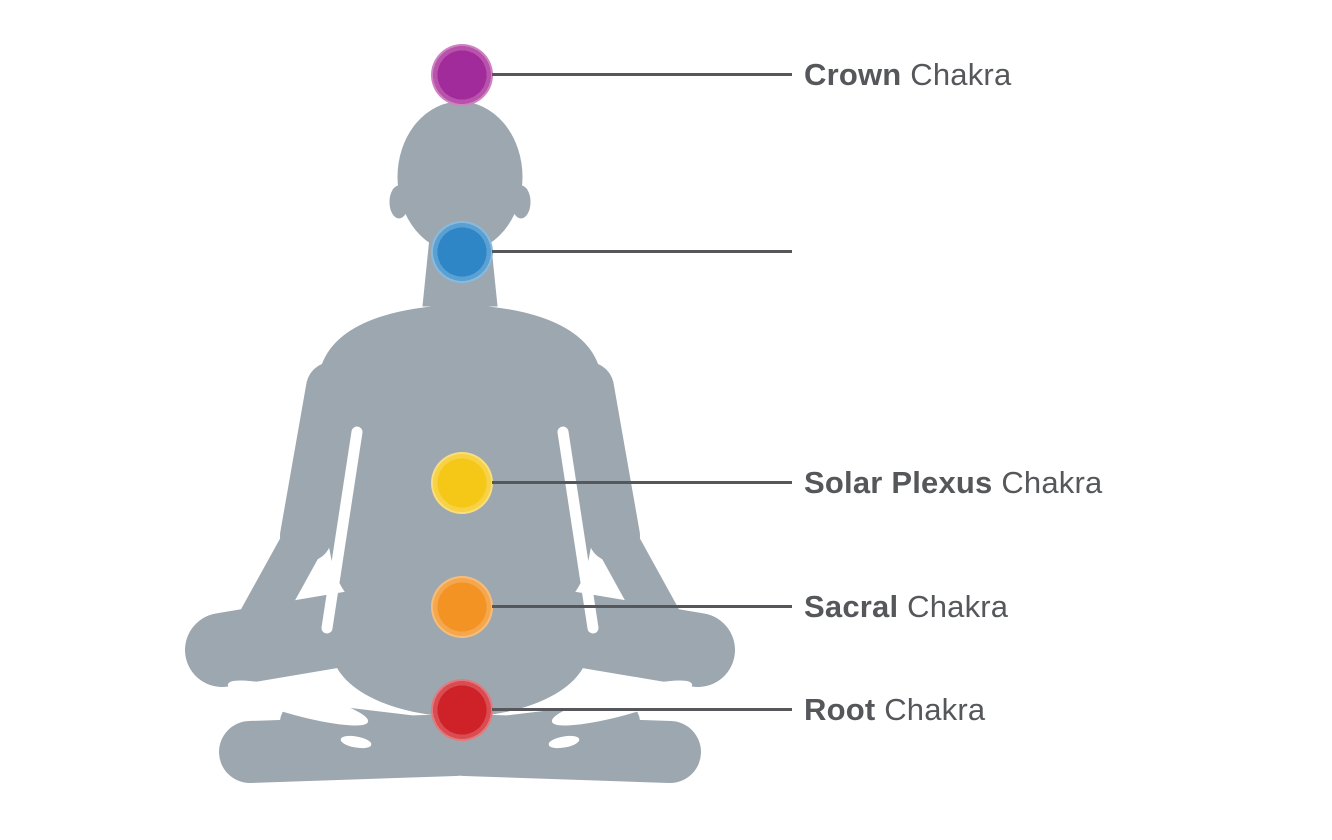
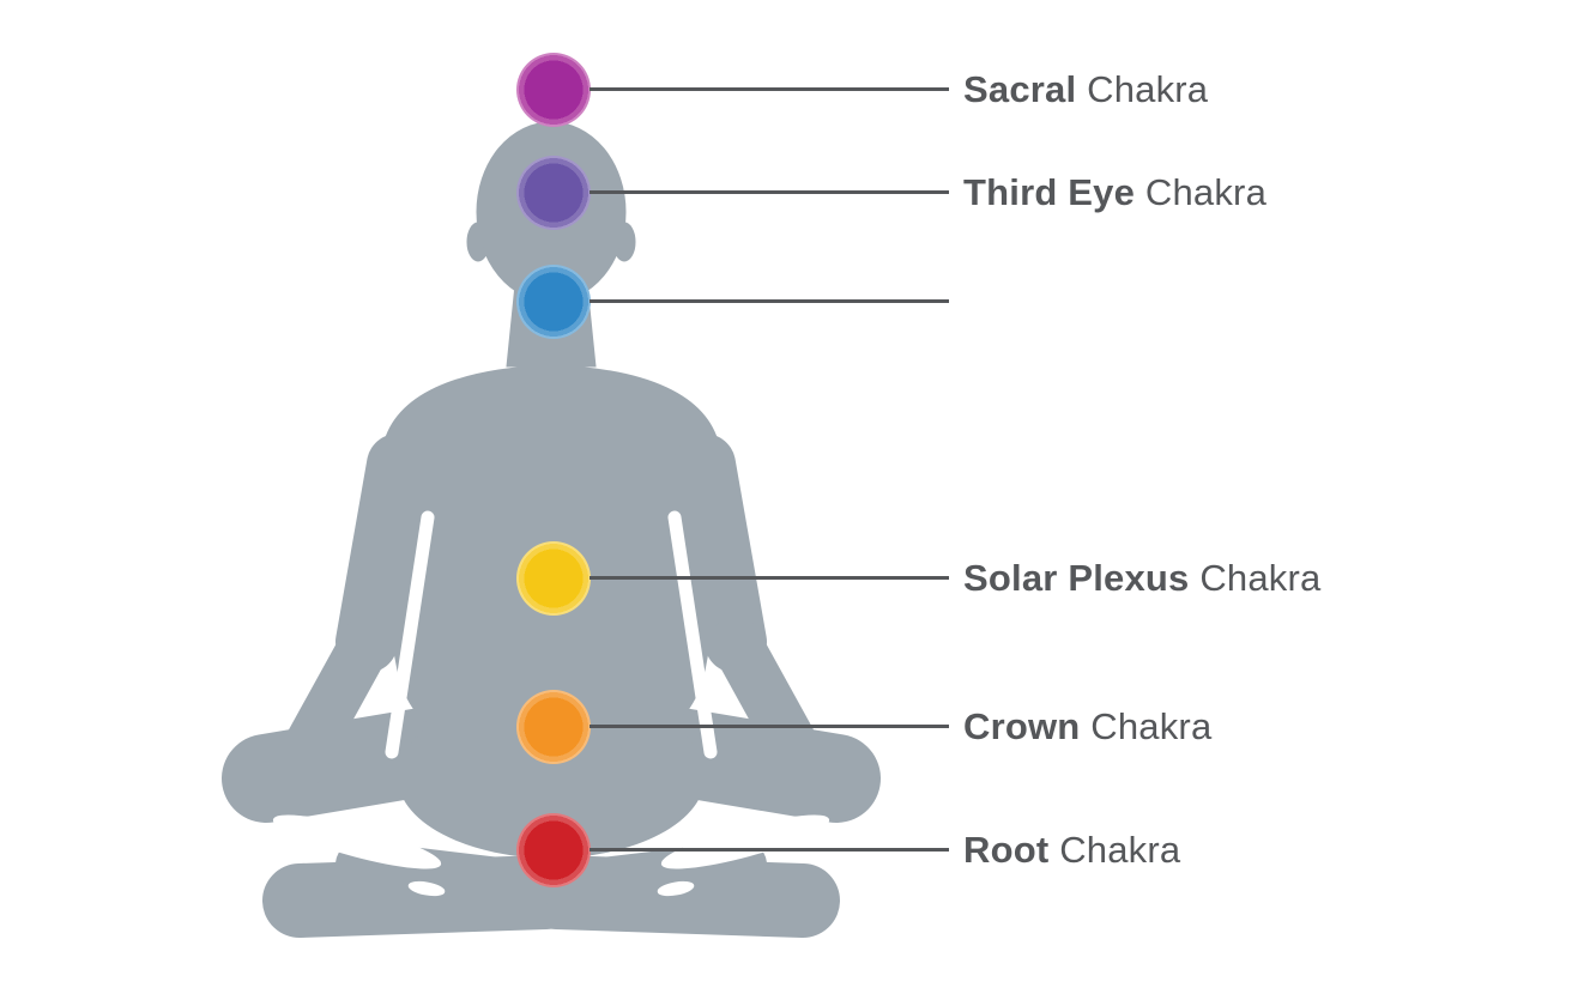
- Crown Chakra
+ Sacral Chakra
+ Third Eye Chakra
  Solar Plexus Chakra
- Sacral Chakra
+ Crown Chakra
  Root Chakra
